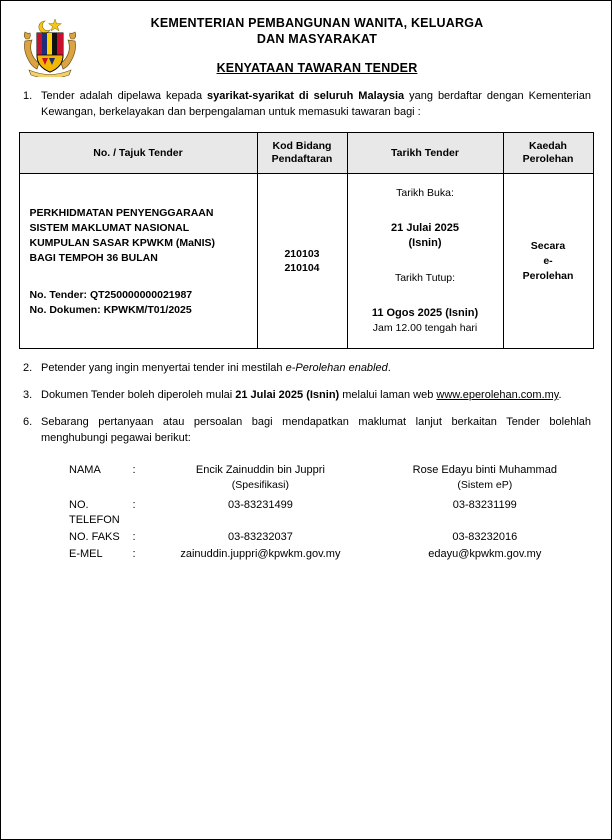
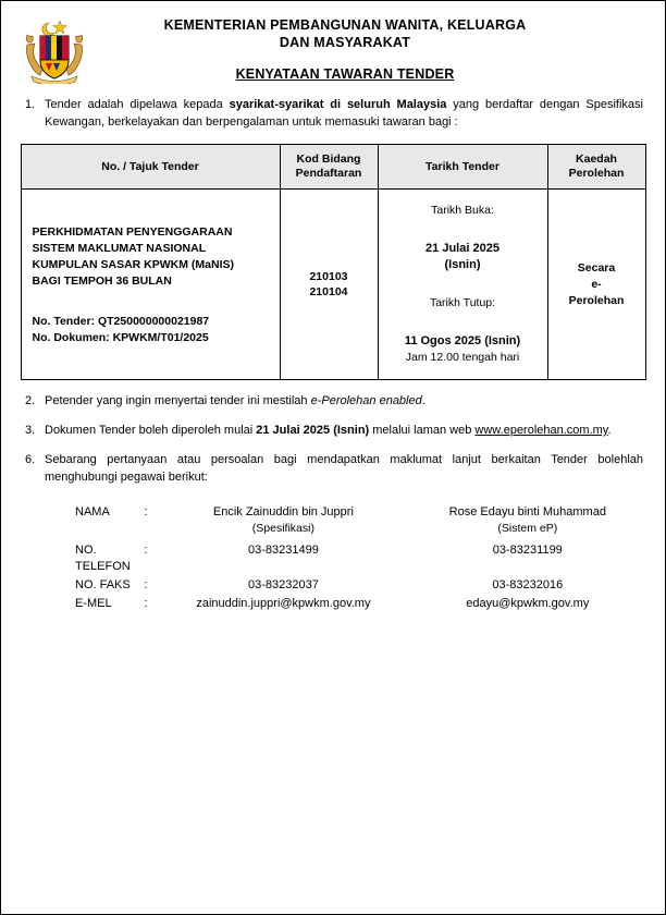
  KEMENTERIAN PEMBANGUNAN WANITA, KELUARGA
  DAN MASYARAKAT
  KENYATAAN TAWARAN TENDER
  1.
- Tender adalah dipelawa kepada syarikat-syarikat di seluruh Malaysia yang berdaftar dengan Kementerian Kewangan, berkelayakan dan berpengalaman untuk memasuki tawaran bagi :
+ Tender adalah dipelawa kepada syarikat-syarikat di seluruh Malaysia yang berdaftar dengan Spesifikasi Kewangan, berkelayakan dan berpengalaman untuk memasuki tawaran bagi :
  No. / Tajuk Tender	Kod Bidang Pendaftaran	Tarikh Tender	Kaedah Perolehan
  PERKHIDMATAN PENYENGGARAAN SISTEM MAKLUMAT NASIONAL KUMPULAN SASAR KPWKM (MaNIS) BAGI TEMPOH 36 BULAN No. Tender: QT250000000021987 No. Dokumen: KPWKM/T01/2025	210103 210104	Tarikh Buka: 21 Julai 2025 (Isnin) Tarikh Tutup: 11 Ogos 2025 (Isnin) Jam 12.00 tengah hari	Secara e- Perolehan
  2.
  Petender yang ingin menyertai tender ini mestilah e-Perolehan enabled.
  3.
  Dokumen Tender boleh diperoleh mulai 21 Julai 2025 (Isnin) melalui laman web www.eperolehan.com.my.
  6.
  Sebarang pertanyaan atau persoalan bagi mendapatkan maklumat lanjut berkaitan Tender bolehlah menghubungi pegawai berikut:
  NAMA	:	Encik Zainuddin bin Juppri (Spesifikasi)	Rose Edayu binti Muhammad (Sistem eP)
  NO. TELEFON	:	03-83231499	03-83231199
  NO. FAKS	:	03-83232037	03-83232016
  E-MEL	:	zainuddin.juppri@kpwkm.gov.my	edayu@kpwkm.gov.my
